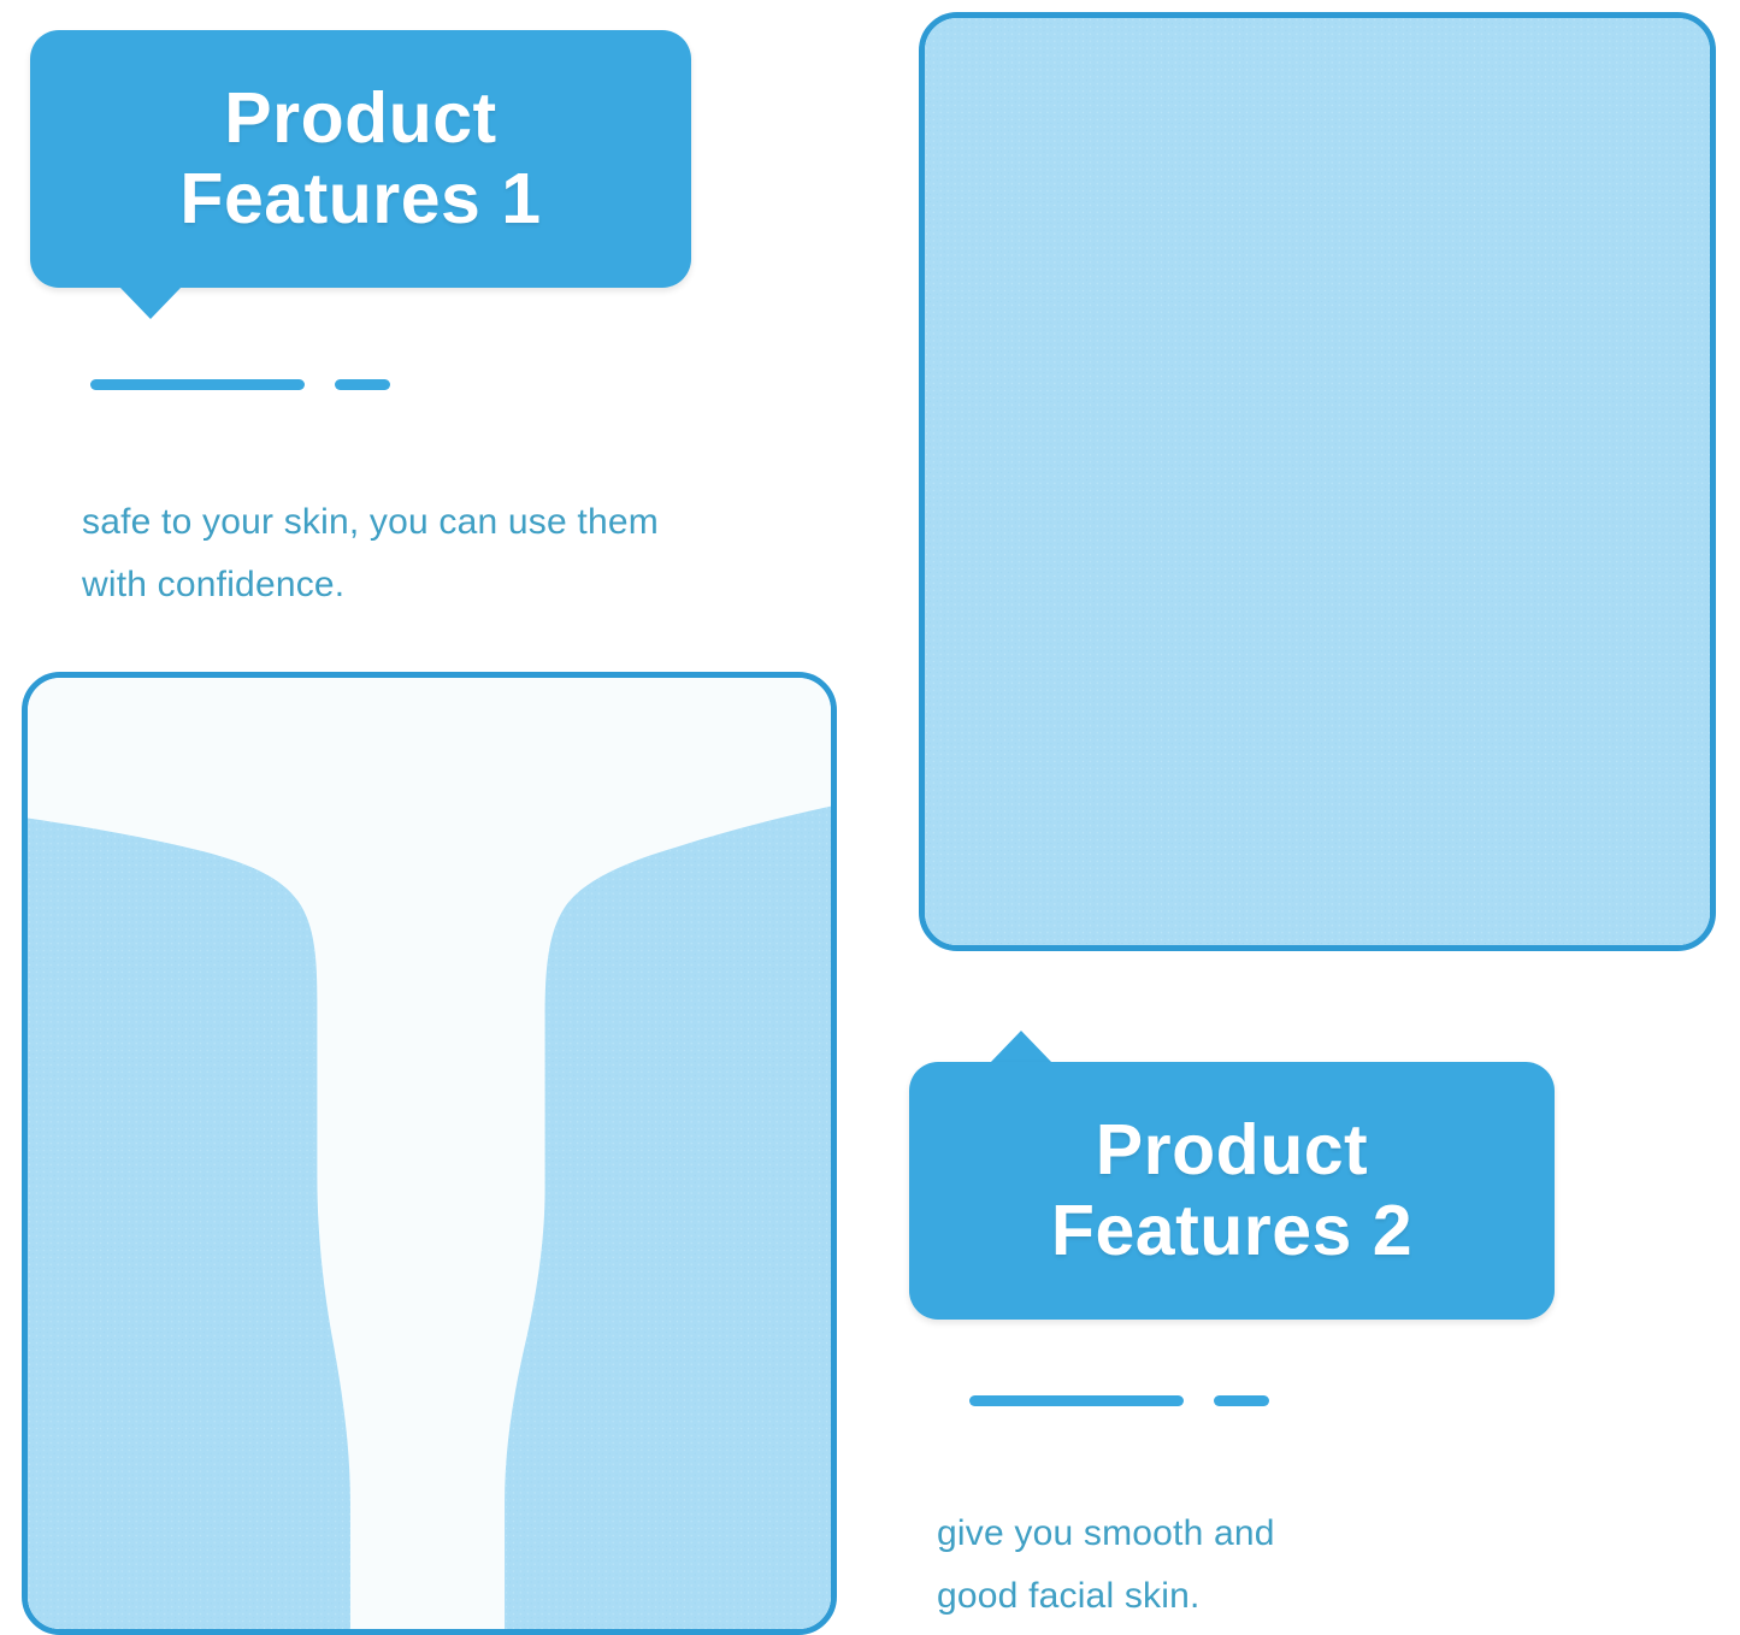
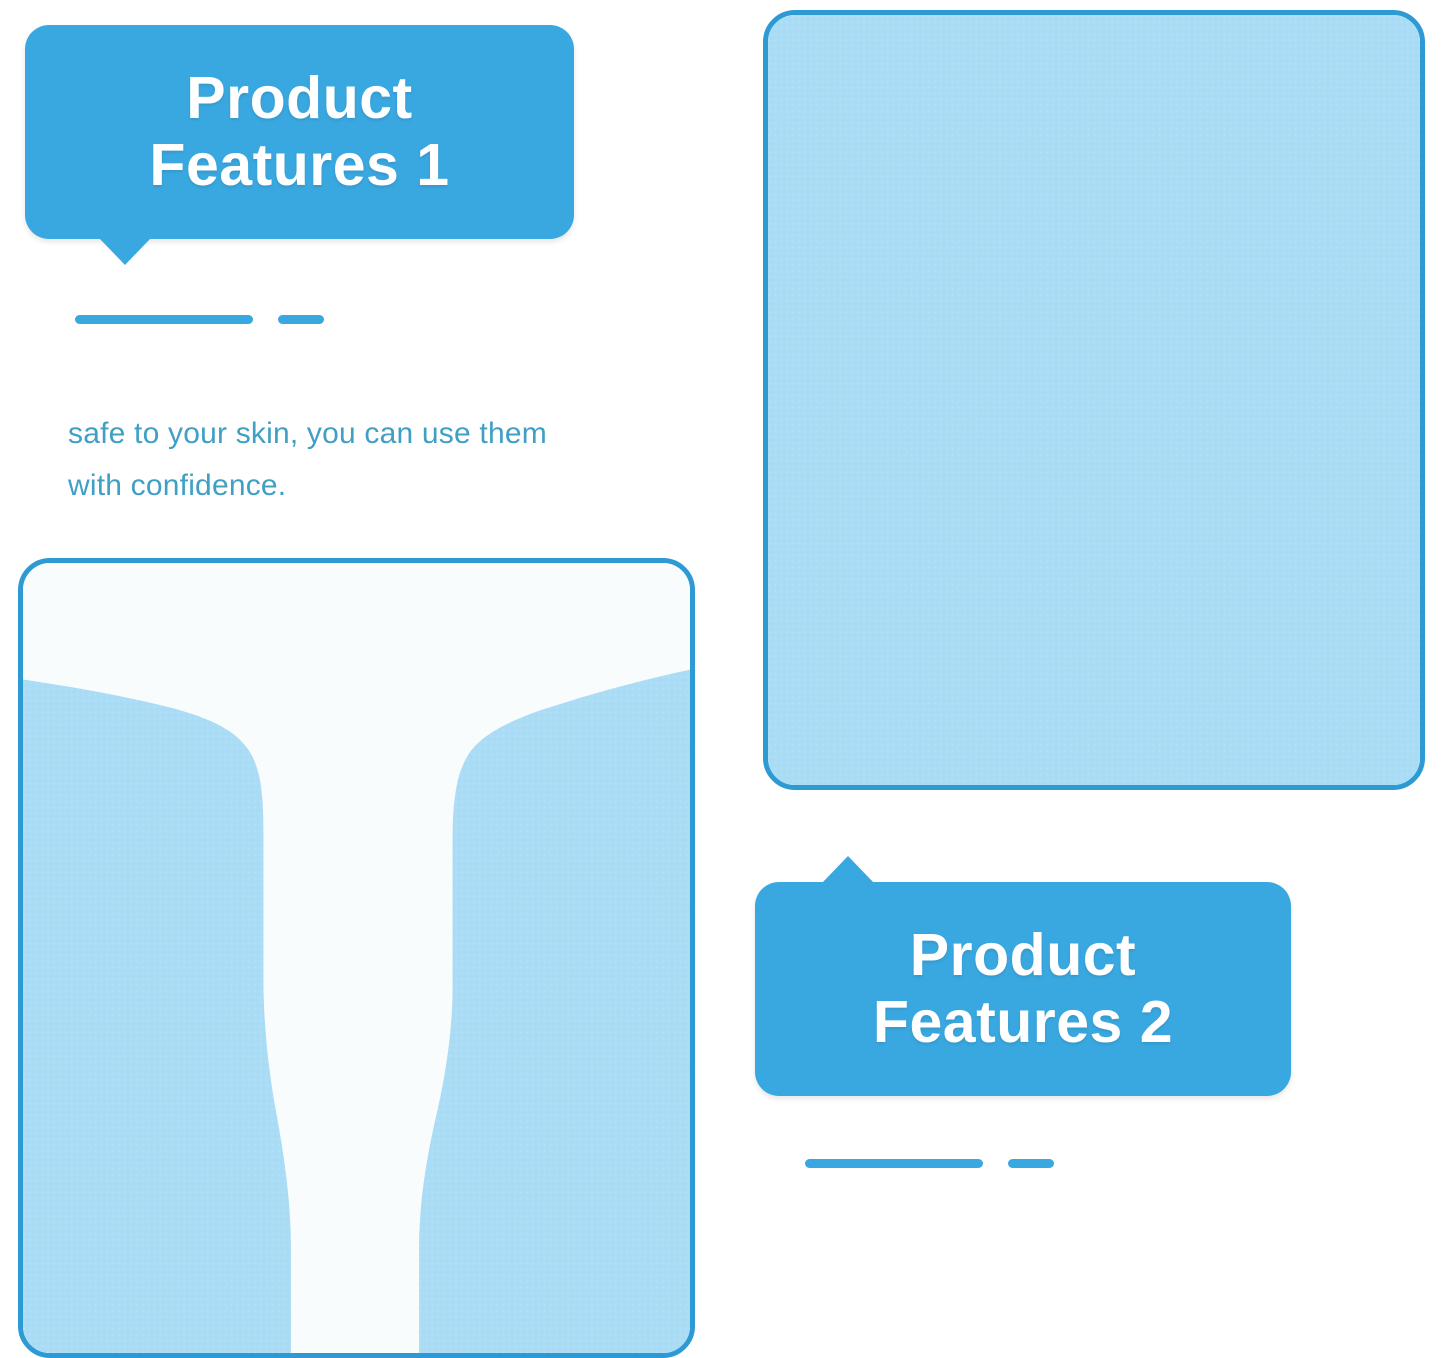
  Product
  Features 1
  safe to your skin, you can use them
  with confidence.
  Product
  Features 2
- give you smooth and
- good facial skin.
